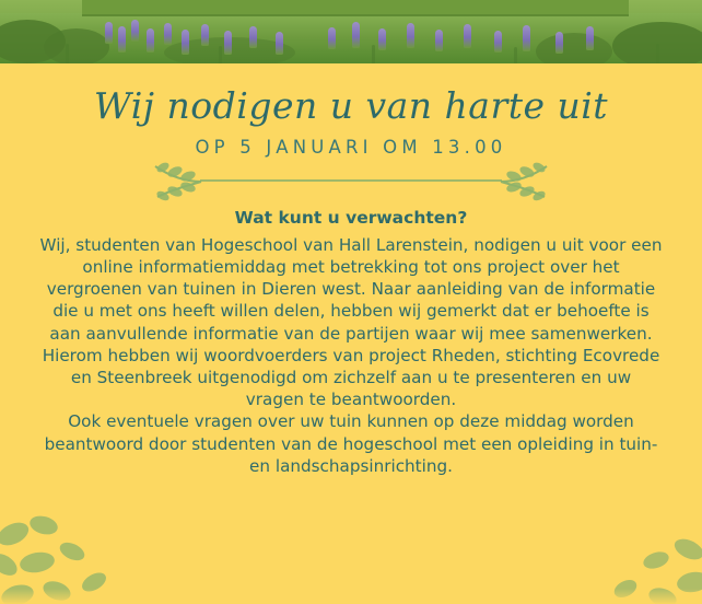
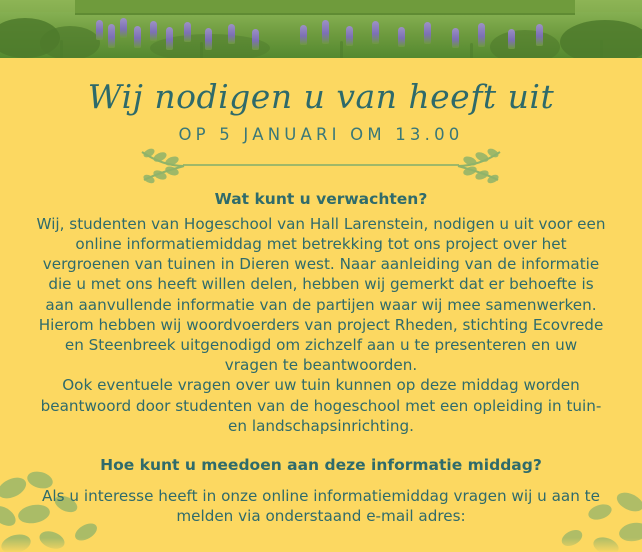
- Wij nodigen u van harte uit
+ Wij nodigen u van heeft uit
  OP 5 JANUARI OM 13.00
  Wat kunt u verwachten?
  Wij, studenten van Hogeschool van Hall Larenstein, nodigen u uit voor een online informatiemiddag met betrekking tot ons project over het vergroenen van tuinen in Dieren west. Naar aanleiding van de informatie die u met ons heeft willen delen, hebben wij gemerkt dat er behoefte is aan aanvullende informatie van de partijen waar wij mee samenwerken. Hierom hebben wij woordvoerders van project Rheden, stichting Ecovrede en Steenbreek uitgenodigd om zichzelf aan u te presenteren en uw vragen te beantwoorden.
  Ook eventuele vragen over uw tuin kunnen op deze middag worden beantwoord door studenten van de hogeschool met een opleiding in tuin- en landschapsinrichting.
+ Hoe kunt u meedoen aan deze informatie middag?
+ Als u interesse heeft in onze online informatiemiddag vragen wij u aan te melden via onderstaand e-mail adres:
